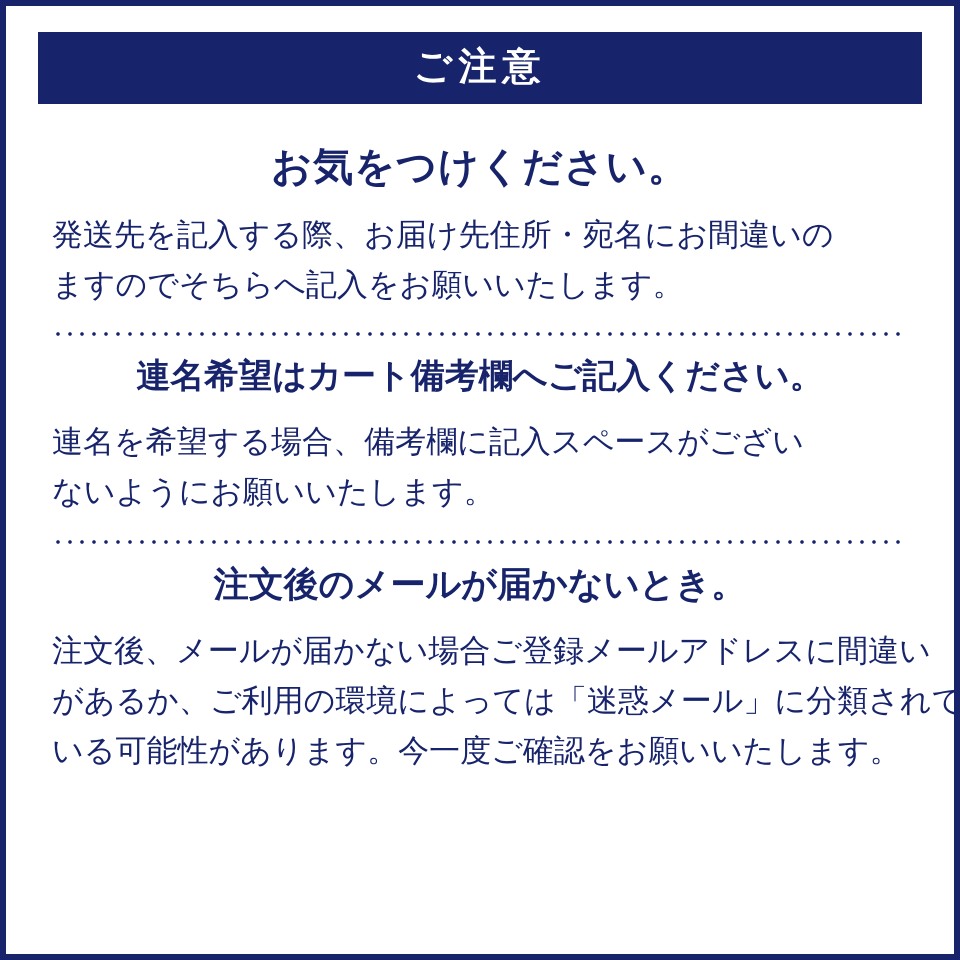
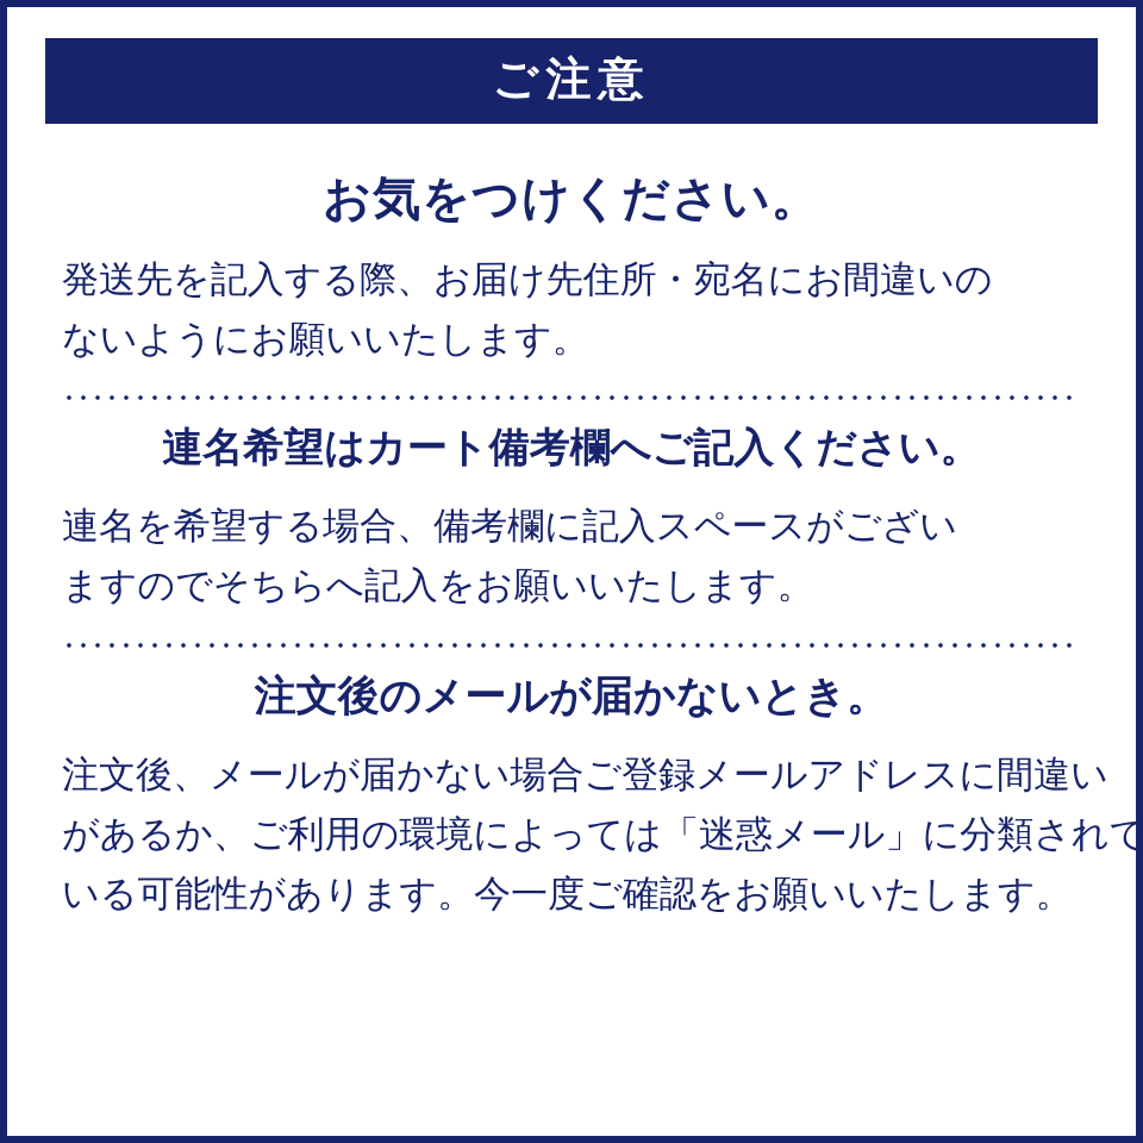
  ご注意
  お気をつけください。
  発送先を記入する際、お届け先住所・宛名にお間違いの
- ますのでそちらへ記入をお願いいたします。
+ ないようにお願いいたします。
  連名希望はカート備考欄へご記入ください。
  連名を希望する場合、備考欄に記入スペースがござい
- ないようにお願いいたします。
+ ますのでそちらへ記入をお願いいたします。
  注文後のメールが届かないとき。
  注文後、メールが届かない場合ご登録メールアドレスに間違い
  があるか、ご利用の環境によっては「迷惑メール」に分類されて
  いる可能性があります。今一度ご確認をお願いいたします。
